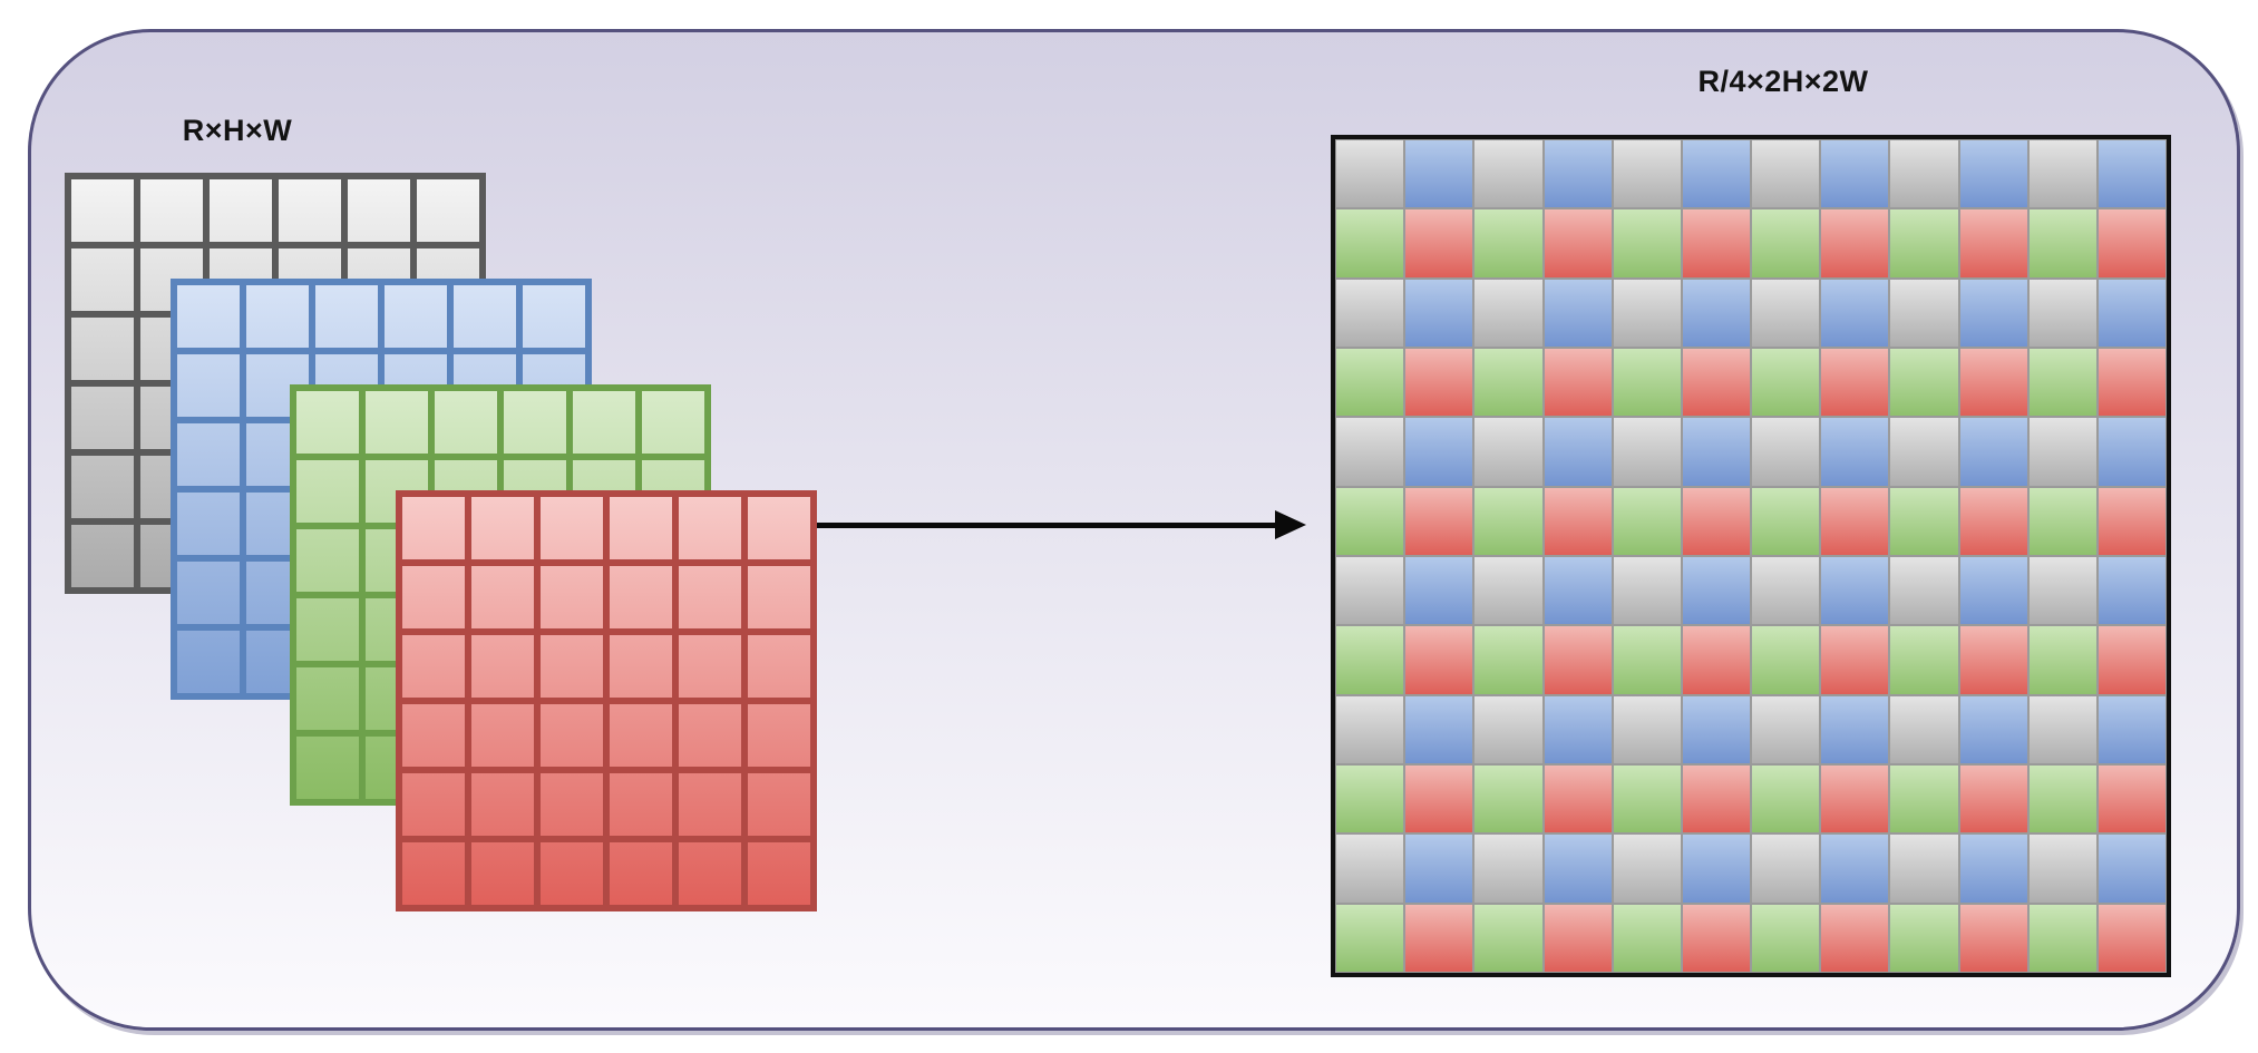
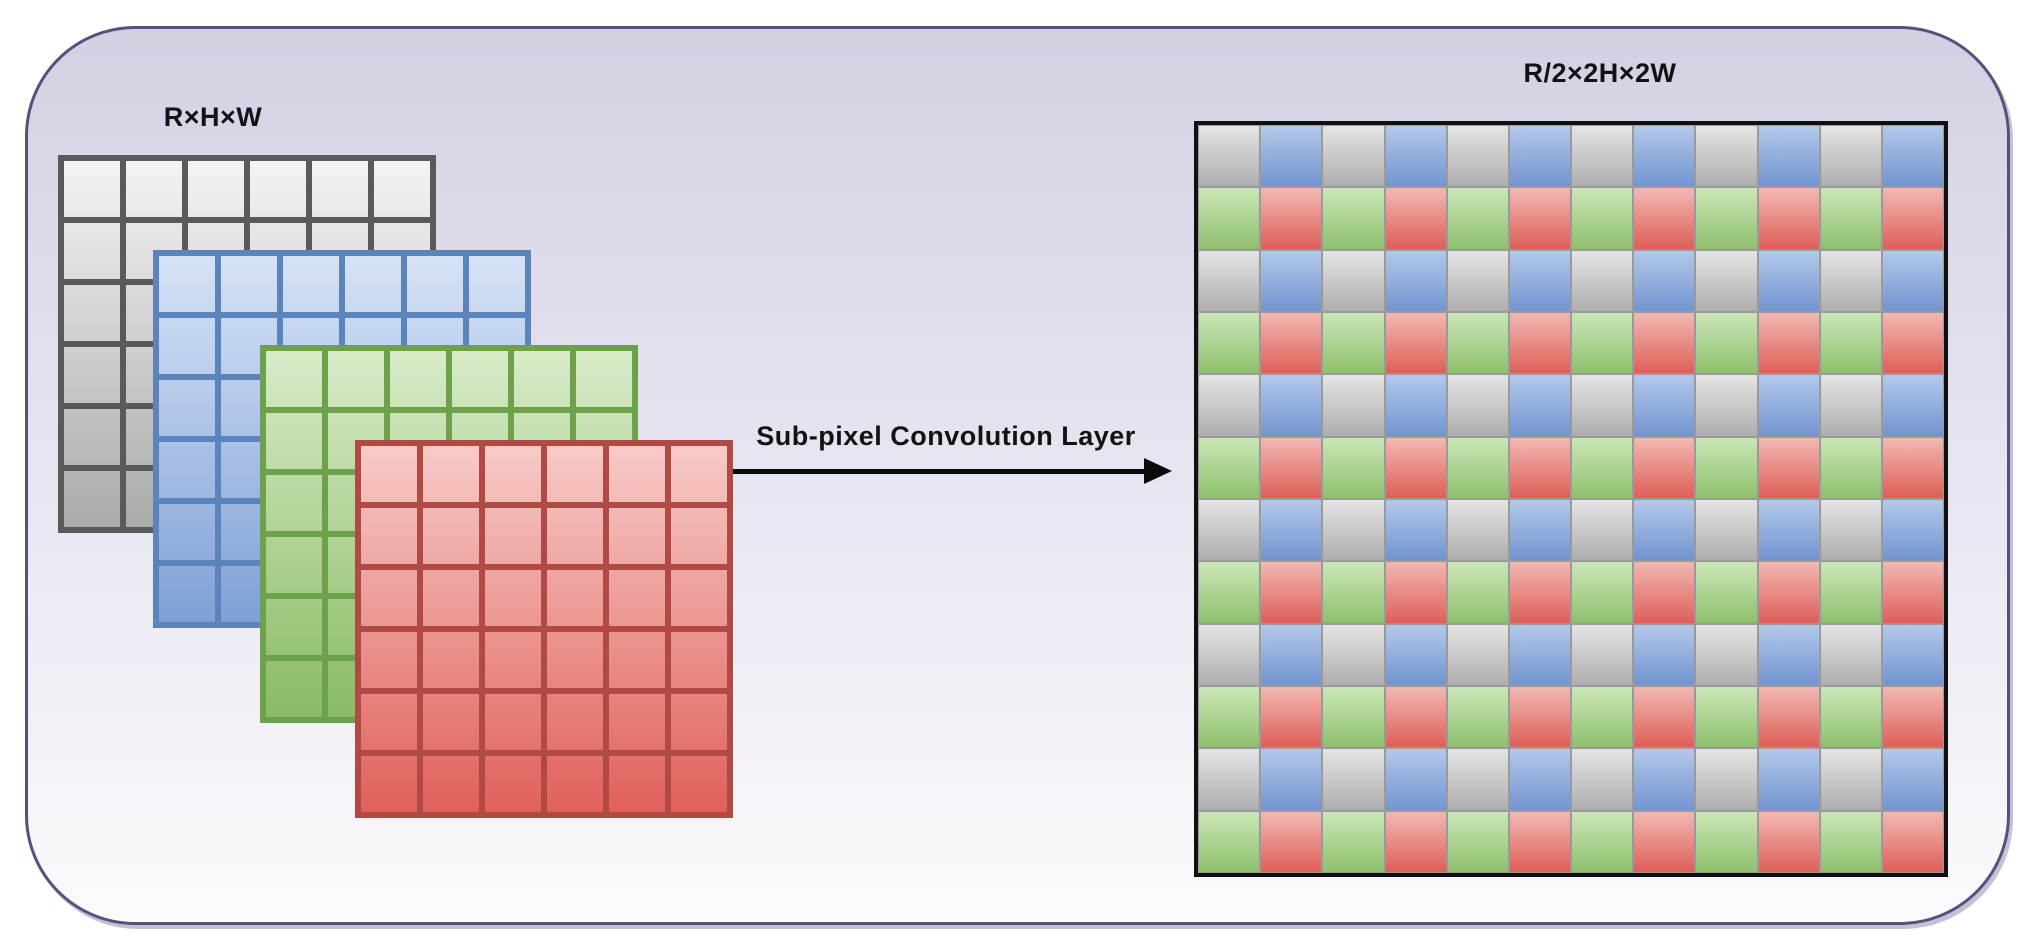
  R×H×W
- R/4×2H×2W
+ R/2×2H×2W
+ Sub-pixel Convolution Layer
